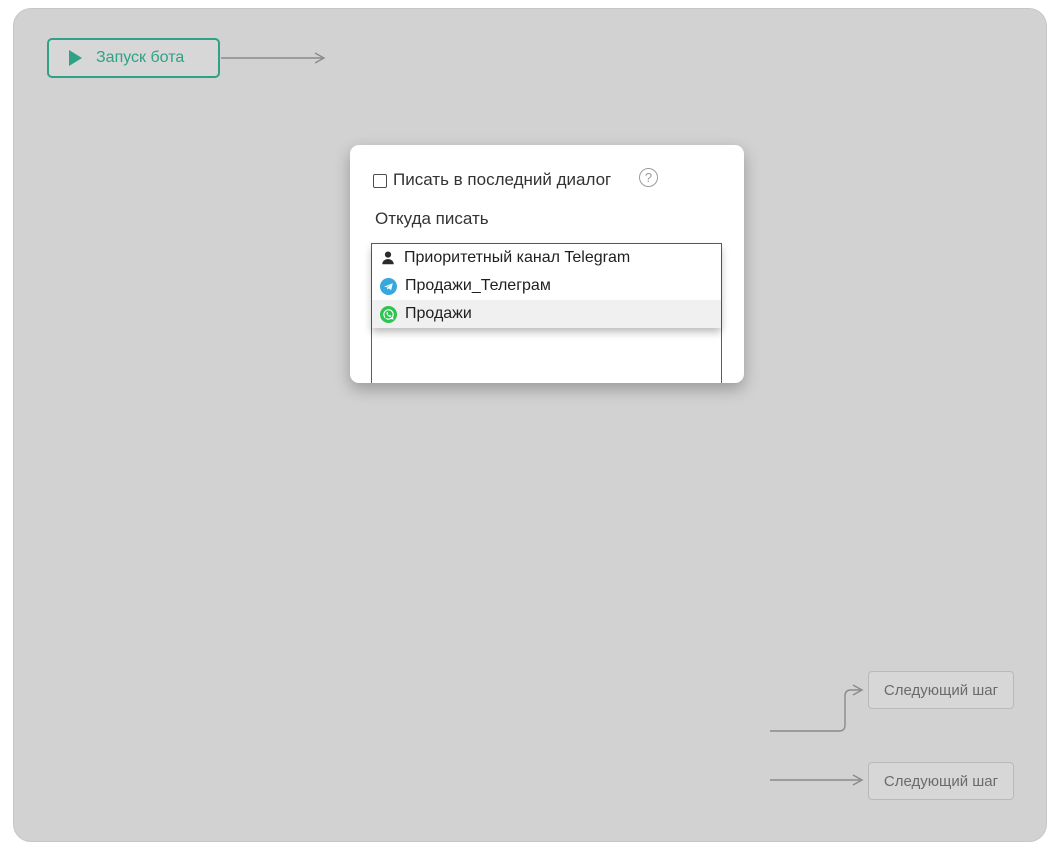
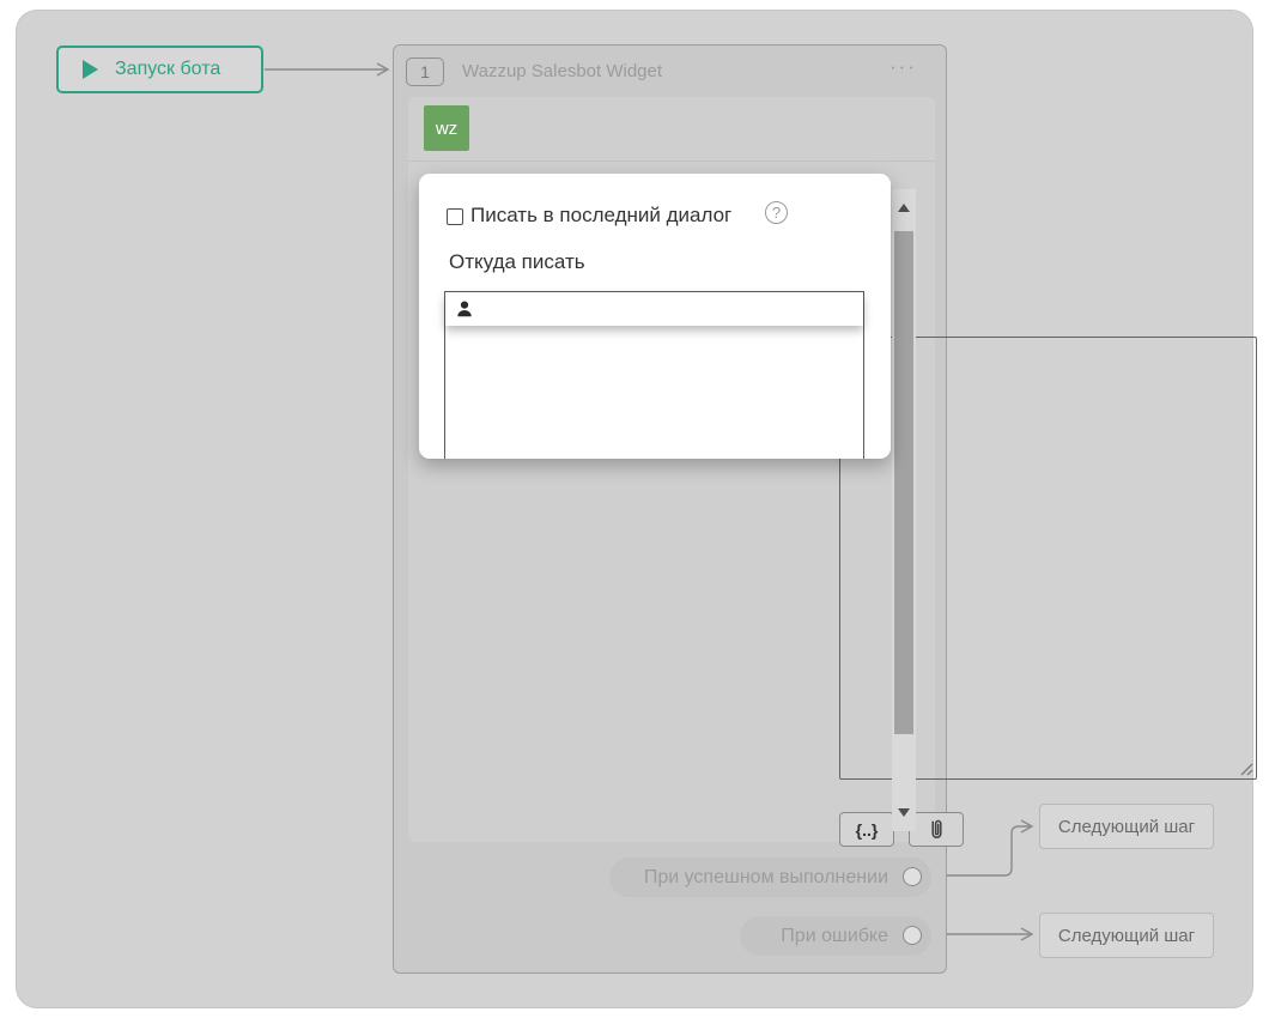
  Запуск бота
+ 1
+ Wazzup Salesbot Widget
+ ···
+ wz
+ {..}
+ При успешном выполнении
+ При ошибке
  Следующий шаг
  Следующий шаг
  Писать в последний диалог
  ?
  Откуда писать
- Приоритетный канал Telegram
- Продажи_Телеграм
- Продажи
